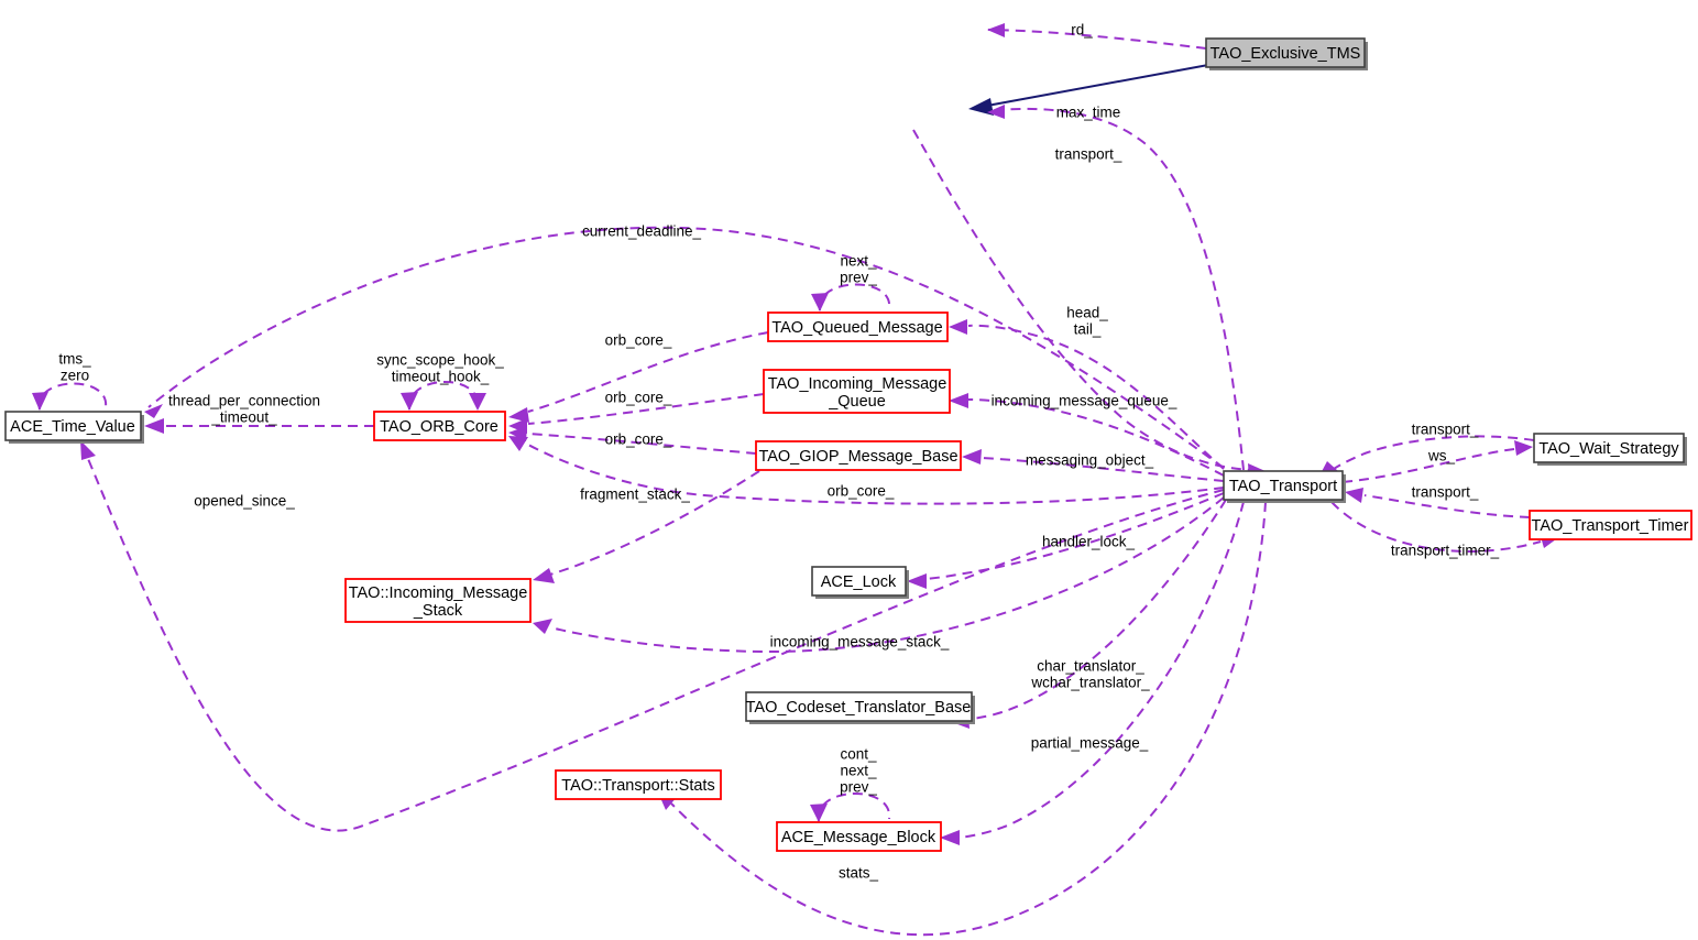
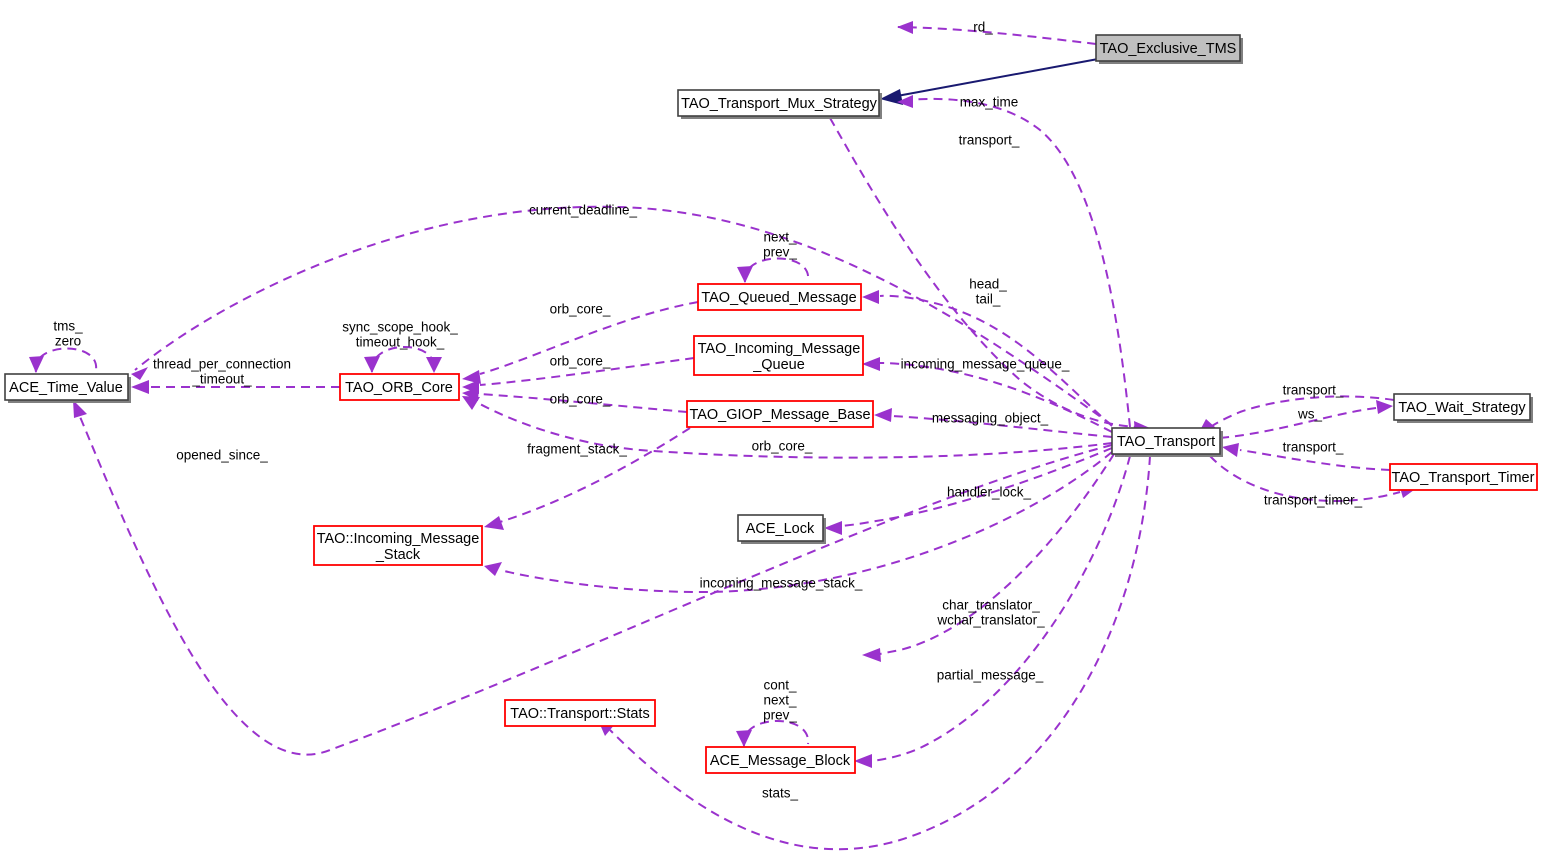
  rd_
  max_time
  transport_
  current_deadline_
  tms_
  zero
  thread_per_connection
  _timeout_
  opened_since_
  sync_scope_hook_
  timeout_hook_
  orb_core_
  orb_core_
  orb_core_
  orb_core_
  fragment_stack_
  next_
  prev_
  head_
  tail_
  incoming_message_queue_
  messaging_object_
  handler_lock_
  incoming_message_stack_
  char_translator_
  wchar_translator_
  partial_message_
  cont_
  next_
  prev_
  stats_
  transport_
  ws_
  transport_
  transport_timer_
  TAO_Exclusive_TMS
+ TAO_Transport_Mux_Strategy
  ACE_Time_Value
  TAO_ORB_Core
  TAO_Queued_Message
  TAO_Incoming_Message
  _Queue
  TAO_GIOP_Message_Base
  TAO_Transport
  TAO_Wait_Strategy
  TAO_Transport_Timer
  TAO::Incoming_Message
  _Stack
  ACE_Lock
- TAO_Codeset_Translator_Base
  TAO::Transport::Stats
  ACE_Message_Block
